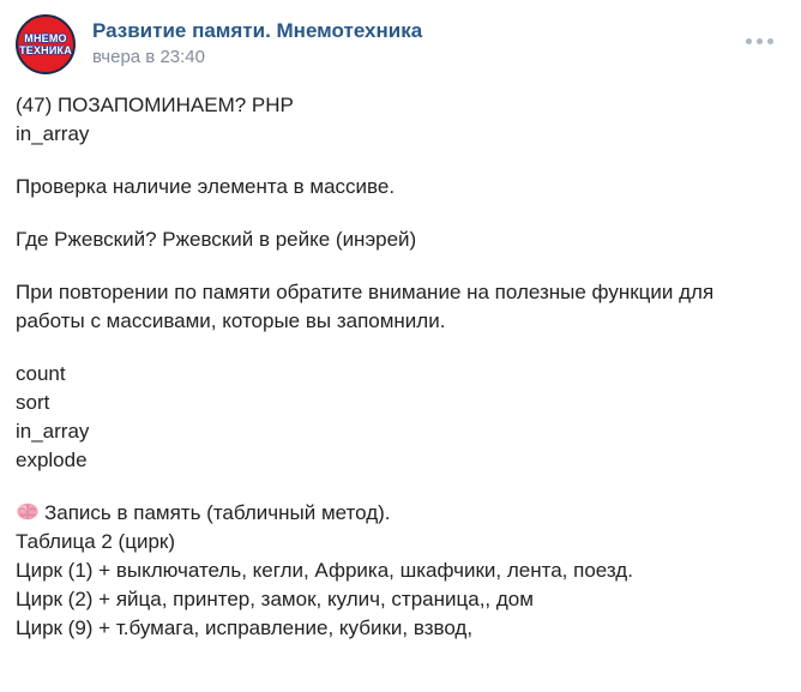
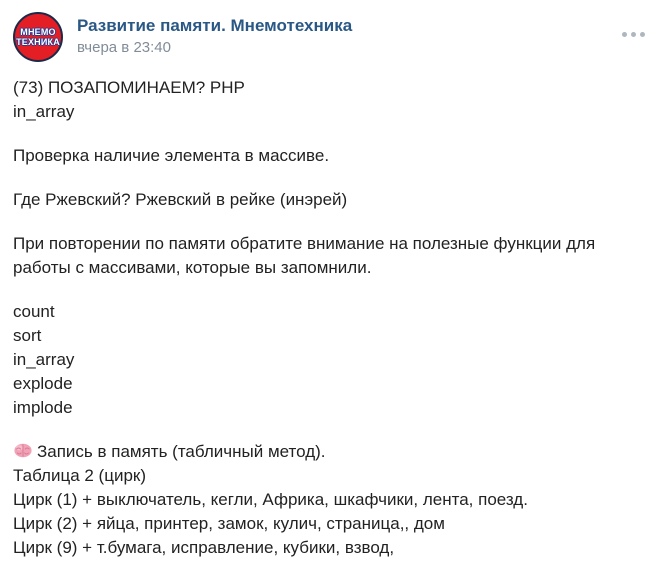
  МНЕМО
  ТЕХНИКА
  Развитие памяти. Мнемотехника
  вчера в 23:40
- (47) ПОЗАПОМИНАЕМ? PHP
+ (73) ПОЗАПОМИНАЕМ? PHP
  in_array
  Проверка наличие элемента в массиве.
  Где Ржевский? Ржевский в рейке (инэрей)
  При повторении по памяти обратите внимание на полезные функции для работы с массивами, которые вы запомнили.
  count
  sort
  in_array
  explode
+ implode
  Запись в память (табличный метод).
  Таблица 2 (цирк)
  Цирк (1) + выключатель, кегли, Африка, шкафчики, лента, поезд.
  Цирк (2) + яйца, принтер, замок, кулич, страница,, дом
  Цирк (9) + т.бумага, исправление, кубики, взвод,
